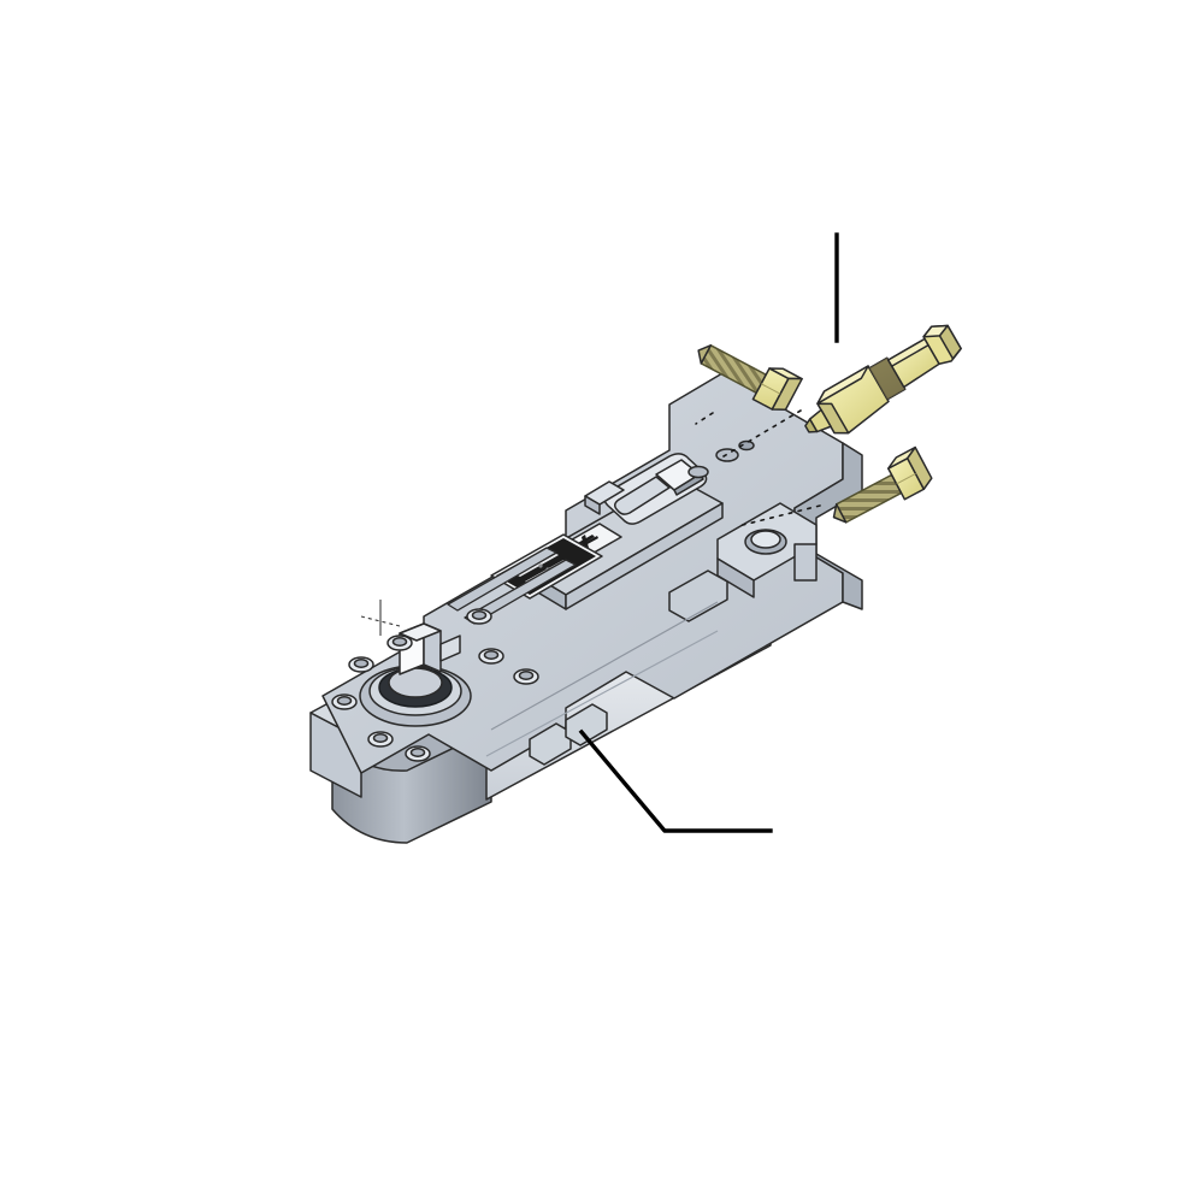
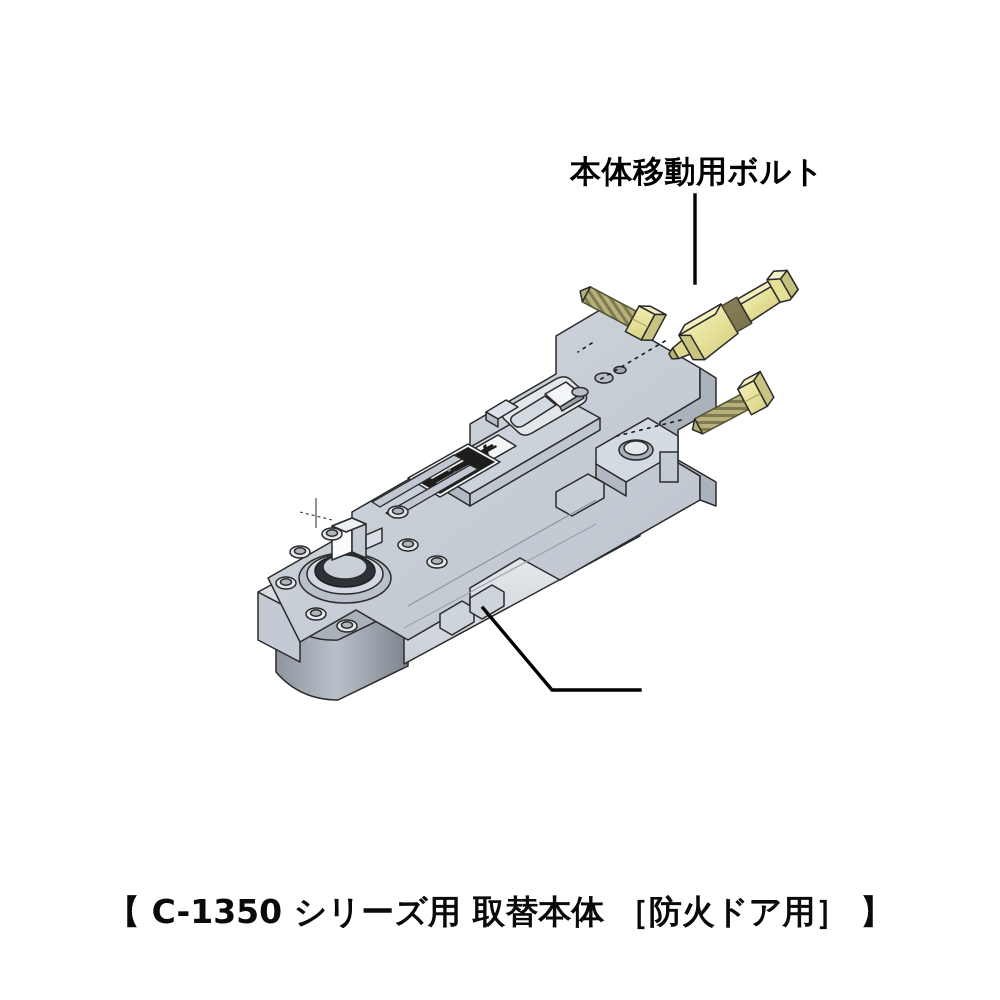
+ 本体移動用ボルト
+ 【 C-1350 シリーズ用 取替本体 ［防火ドア用］ 】
